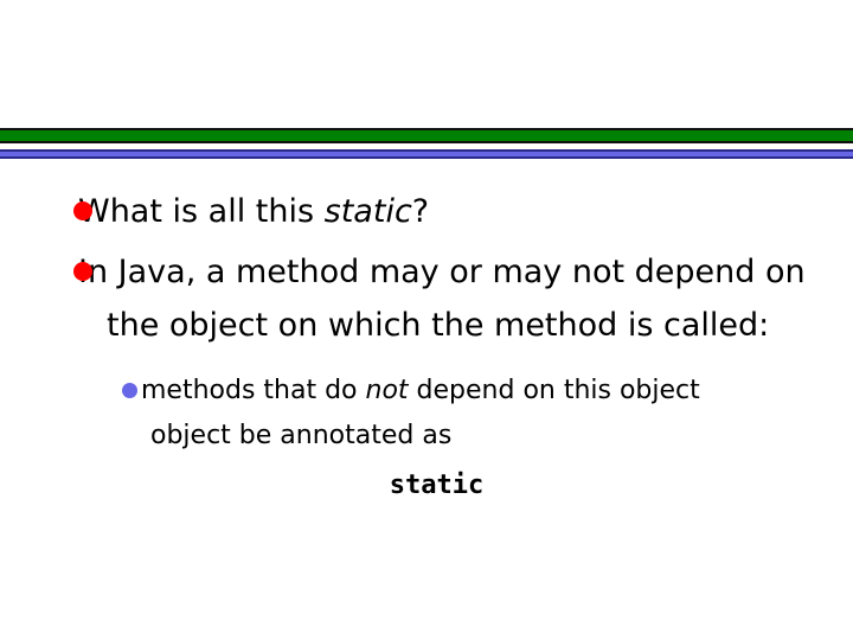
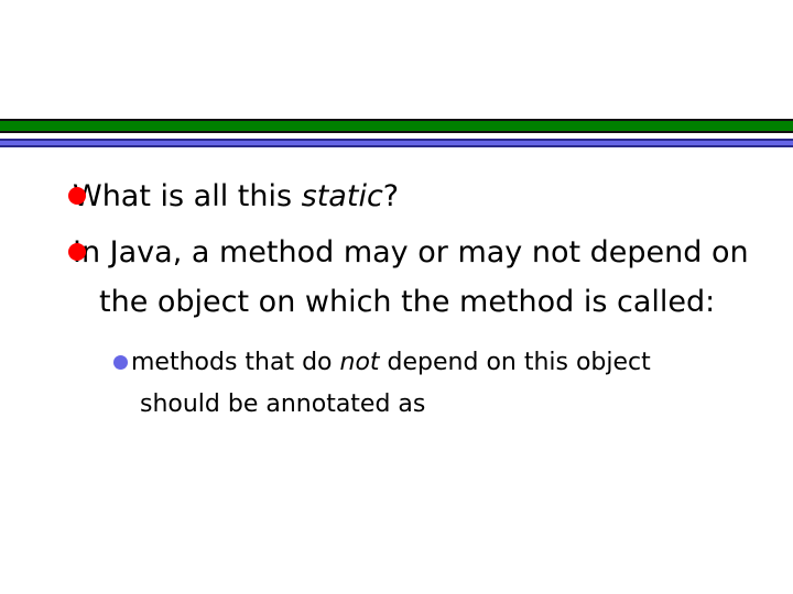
  What is all this static?
  n Java, a method may or may not depend on the object on which the method is called:
- methods that do not depend on this object object be annotated as
+ methods that do not depend on this object should be annotated as
- static
